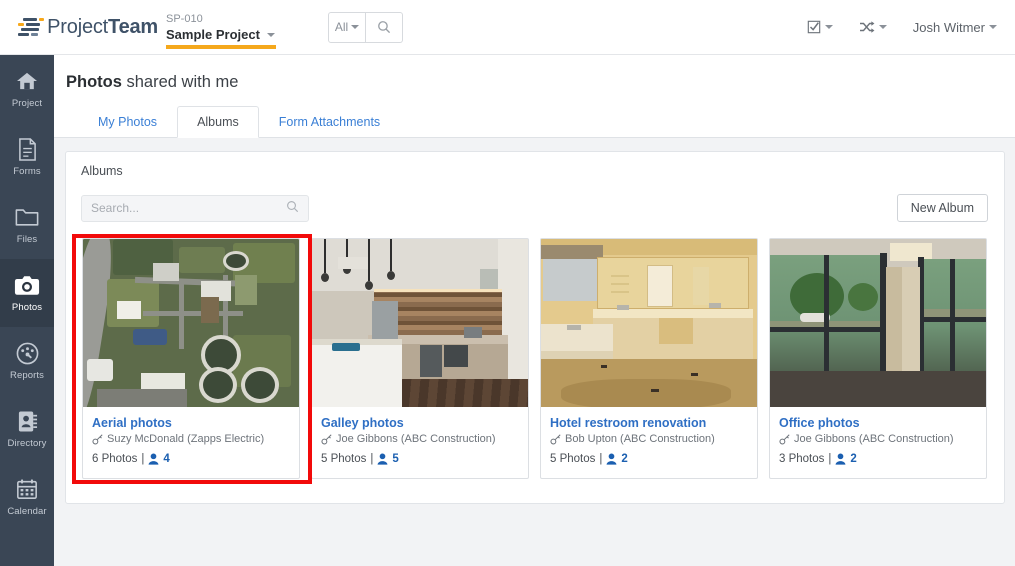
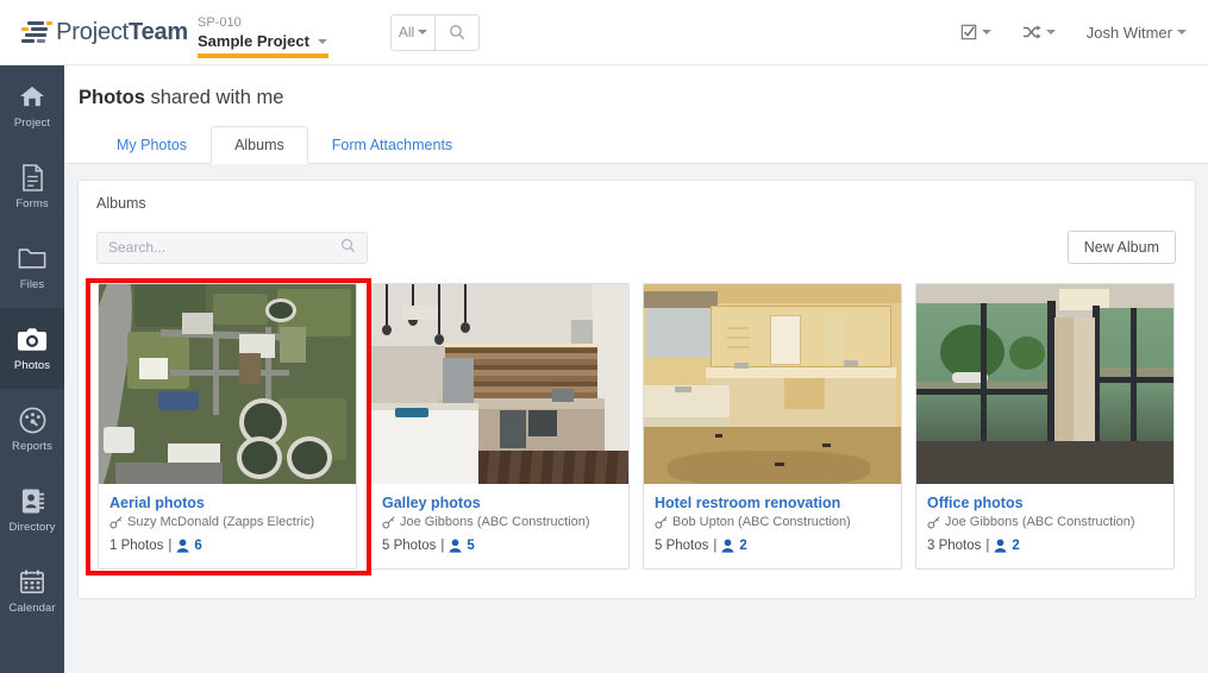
  ProjectTeam
  SP-010
  Sample Project
  All
  Josh Witmer
  Project
  Forms
  Files
  Photos
  Reports
  Directory
  Calendar
  Photos shared with me
  My Photos
  Albums
  Form Attachments
  Albums
  Search...
  New Album
  Aerial photos
  Suzy McDonald (Zapps Electric)
- 6 Photos
+ 1 Photos
  |
- 4
+ 6
  Galley photos
  Joe Gibbons (ABC Construction)
  5 Photos
  |
  5
  Hotel restroom renovation
  Bob Upton (ABC Construction)
  5 Photos
  |
  2
  Office photos
  Joe Gibbons (ABC Construction)
  3 Photos
  |
  2
